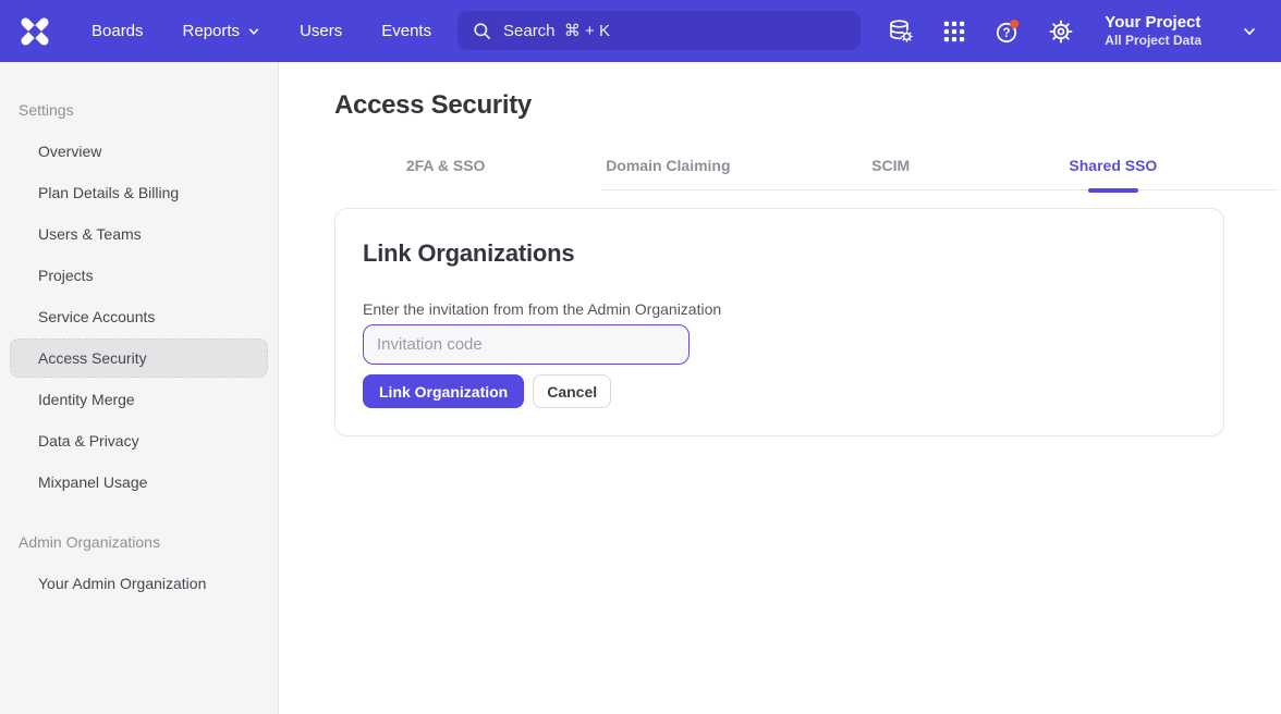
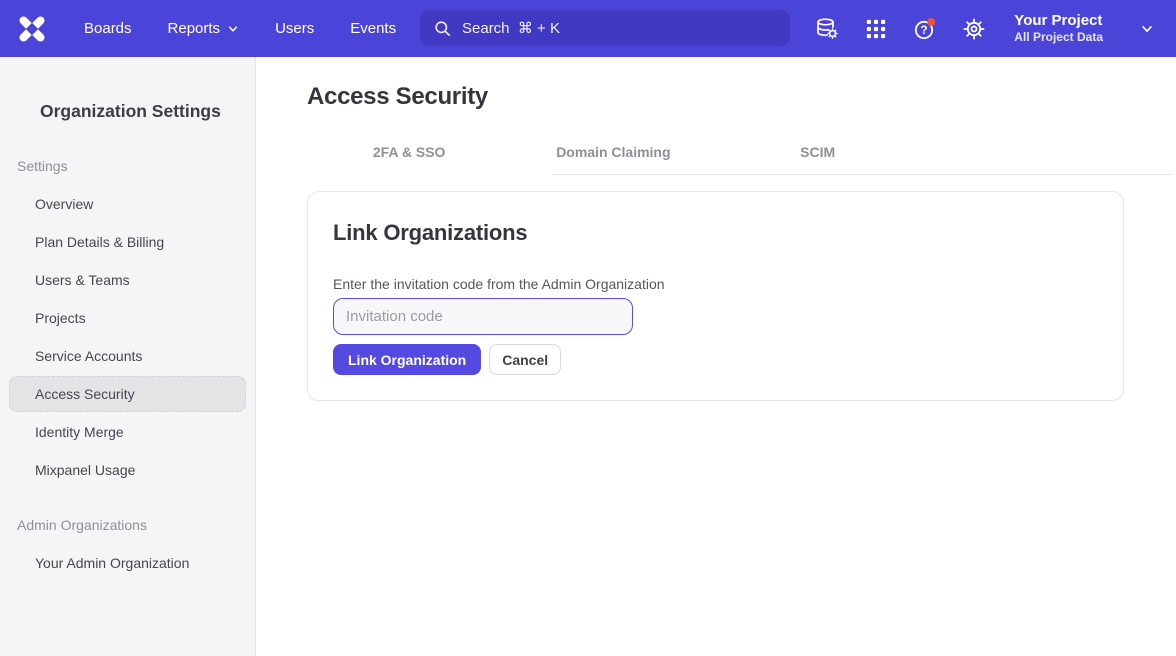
  Boards
  Reports
  Users
  Events
  Search ⌘ + K
  ?
  Your Project
  All Project Data
+ Organization Settings
  Settings
  Overview
  Plan Details & Billing
  Users & Teams
  Projects
  Service Accounts
  Access Security
  Identity Merge
- Data & Privacy
  Mixpanel Usage
  Admin Organizations
  Your Admin Organization
  Access Security
  2FA & SSO
  Domain Claiming
  SCIM
- Shared SSO
  Link Organizations
- Enter the invitation from from the Admin Organization
+ Enter the invitation code from the Admin Organization
  Invitation code
  Link Organization
  Cancel
